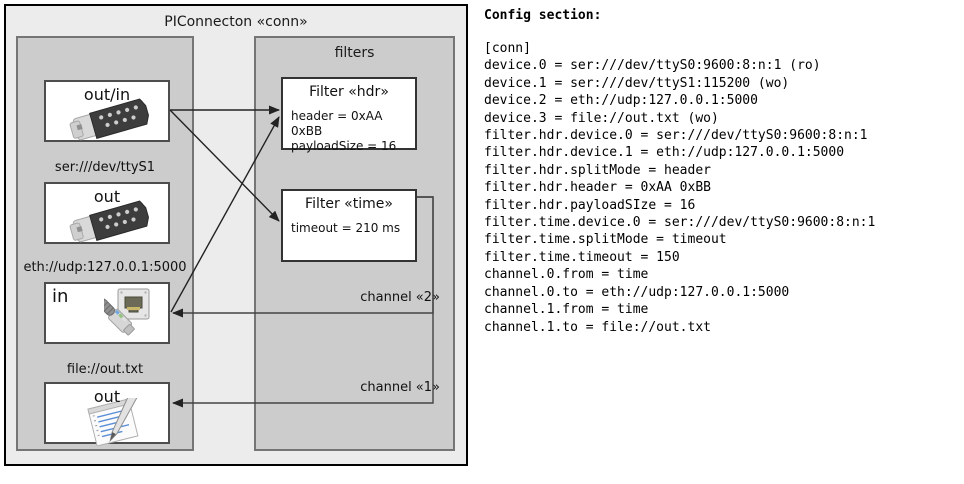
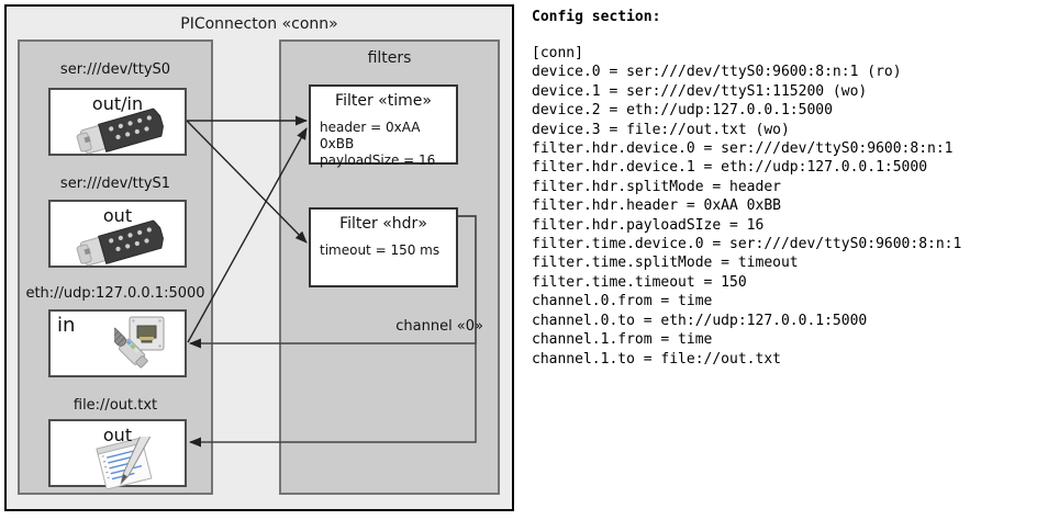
  PIConnecton «conn»
+ ser:///dev/ttyS0
  out/in
  ser:///dev/ttyS1
  out
  eth://udp:127.0.0.1:5000
  in
  file://out.txt
  out
  filters
- Filter «hdr»
+ Filter «time»
  header = 0xAA 0xBB
  payloadSize = 16
- Filter «time»
+ Filter «hdr»
- timeout = 210 ms
+ timeout = 150 ms
- channel «2»
+ channel «0»
- channel «1»
  Config section:
  [conn]
  device.0 = ser:///dev/ttyS0:9600:8:n:1 (ro)
  device.1 = ser:///dev/ttyS1:115200 (wo)
  device.2 = eth://udp:127.0.0.1:5000
  device.3 = file://out.txt (wo)
  filter.hdr.device.0 = ser:///dev/ttyS0:9600:8:n:1
  filter.hdr.device.1 = eth://udp:127.0.0.1:5000
  filter.hdr.splitMode = header
  filter.hdr.header = 0xAA 0xBB
  filter.hdr.payloadSIze = 16
  filter.time.device.0 = ser:///dev/ttyS0:9600:8:n:1
  filter.time.splitMode = timeout
  filter.time.timeout = 150
  channel.0.from = time
  channel.0.to = eth://udp:127.0.0.1:5000
  channel.1.from = time
  channel.1.to = file://out.txt
